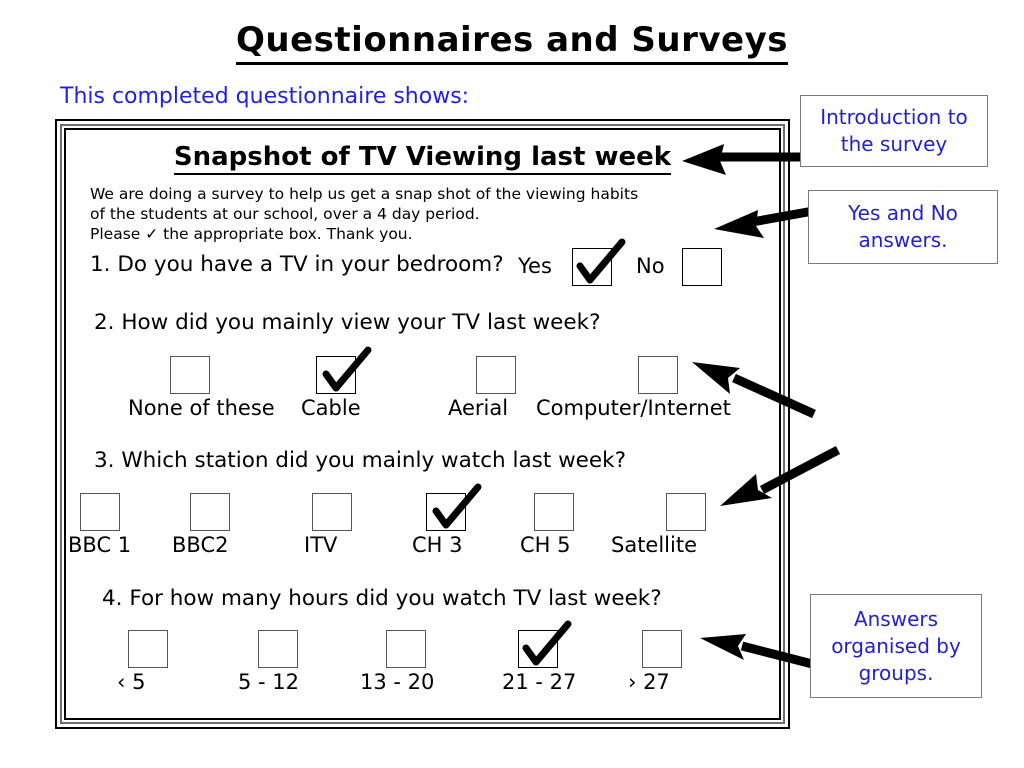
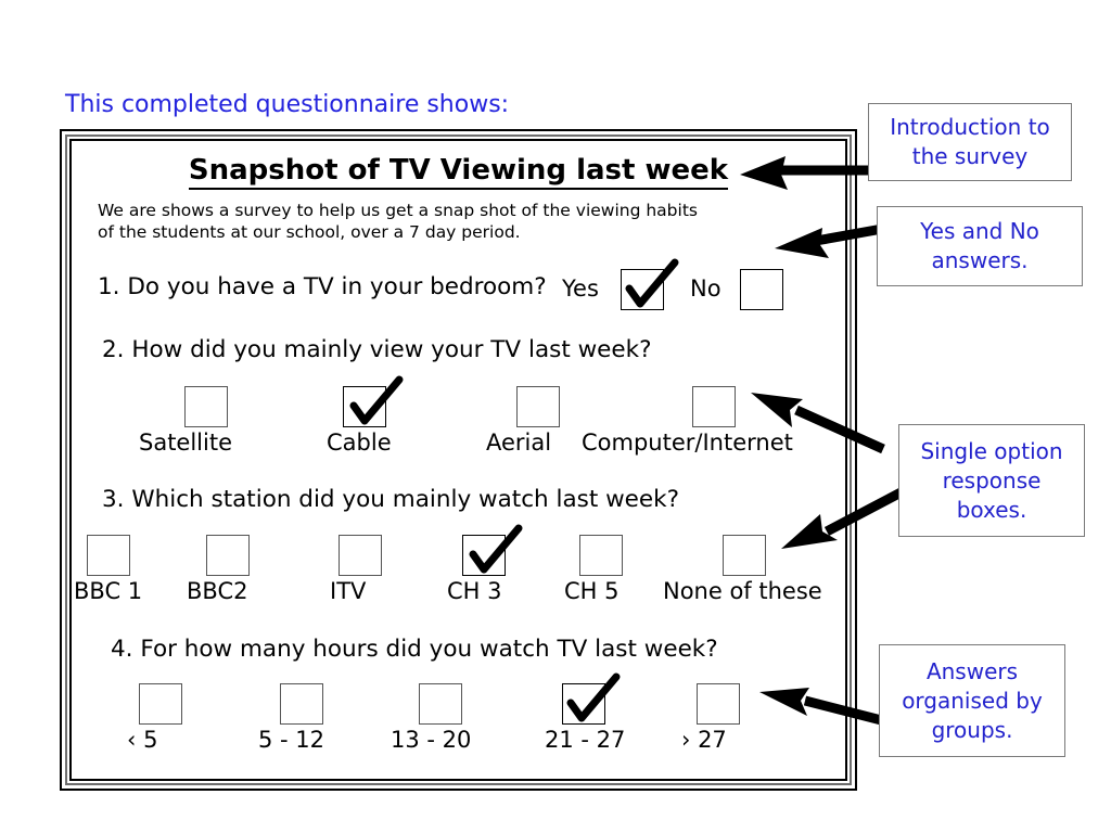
- Questionnaires and Surveys
  This completed questionnaire shows:
  Snapshot of TV Viewing last week
- We are doing a survey to help us get a snap shot of the viewing habits
+ We are shows a survey to help us get a snap shot of the viewing habits
- of the students at our school, over a 4 day period.
+ of the students at our school, over a 7 day period.
- Please ✓ the appropriate box. Thank you.
  1. Do you have a TV in your bedroom?
  Yes
  No
  2. How did you mainly view your TV last week?
- None of these
+ Satellite
  Cable
  Aerial
  Computer/Internet
  3. Which station did you mainly watch last week?
  BBC 1
  BBC2
  ITV
  CH 3
  CH 5
- Satellite
+ None of these
  4. For how many hours did you watch TV last week?
  ‹ 5
  5 - 12
  13 - 20
  21 - 27
  › 27
  Introduction to the survey
  Yes and No answers.
+ Single option response boxes.
  Answers organised by groups.
